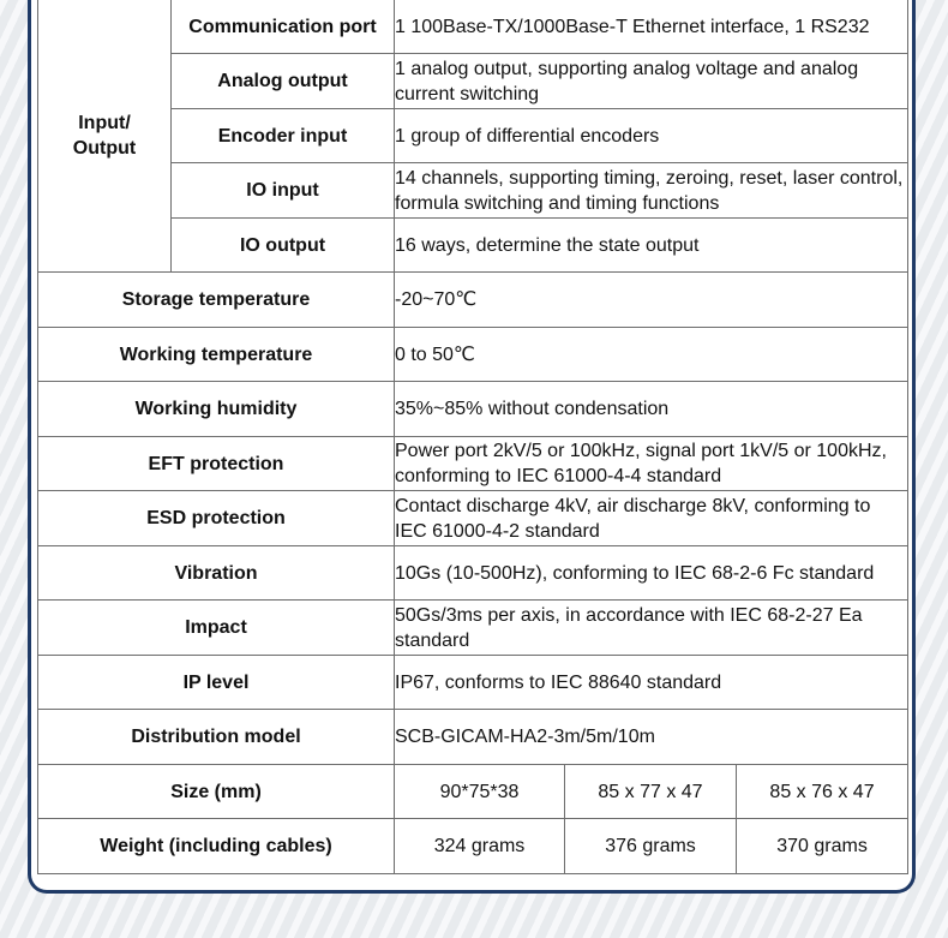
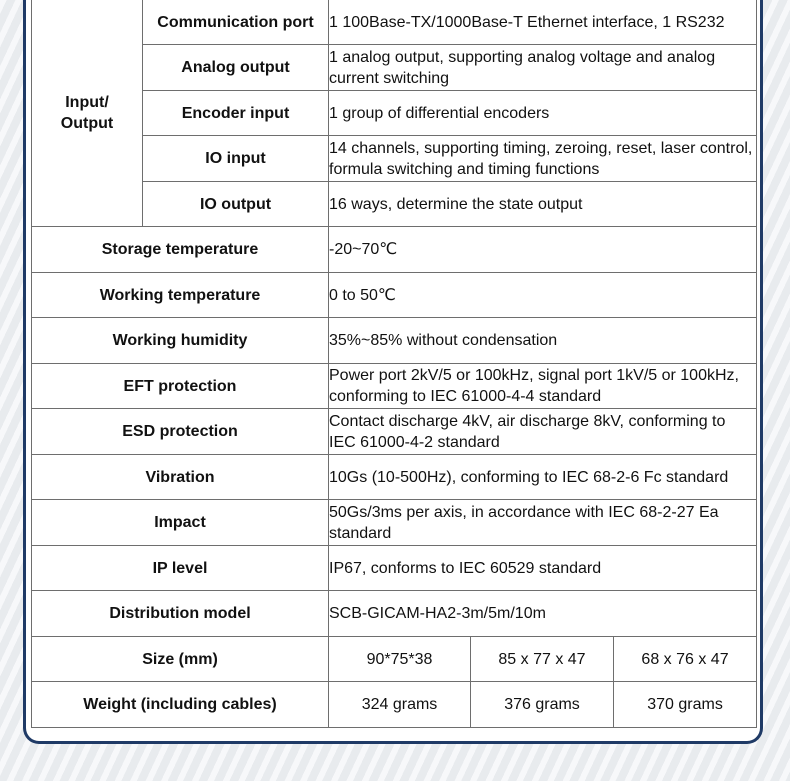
  Input/ Output	Communication port	1 100Base-TX/1000Base-T Ethernet interface, 1 RS232
  Analog output	1 analog output, supporting analog voltage and analog current switching
  Encoder input	1 group of differential encoders
  IO input	14 channels, supporting timing, zeroing, reset, laser control, formula switching and timing functions
  IO output	16 ways, determine the state output
  Storage temperature	-20~70℃
  Working temperature	0 to 50℃
  Working humidity	35%~85% without condensation
  EFT protection	Power port 2kV/5 or 100kHz, signal port 1kV/5 or 100kHz, conforming to IEC 61000-4-4 standard
  ESD protection	Contact discharge 4kV, air discharge 8kV, conforming to IEC 61000-4-2 standard
  Vibration	10Gs (10-500Hz), conforming to IEC 68-2-6 Fc standard
  Impact	50Gs/3ms per axis, in accordance with IEC 68-2-27 Ea standard
- IP level	IP67, conforms to IEC 88640 standard
+ IP level	IP67, conforms to IEC 60529 standard
  Distribution model	SCB-GICAM-HA2-3m/5m/10m
- Size (mm)	90*75*38	85 x 77 x 47	85 x 76 x 47
+ Size (mm)	90*75*38	85 x 77 x 47	68 x 76 x 47
  Weight (including cables)	324 grams	376 grams	370 grams
